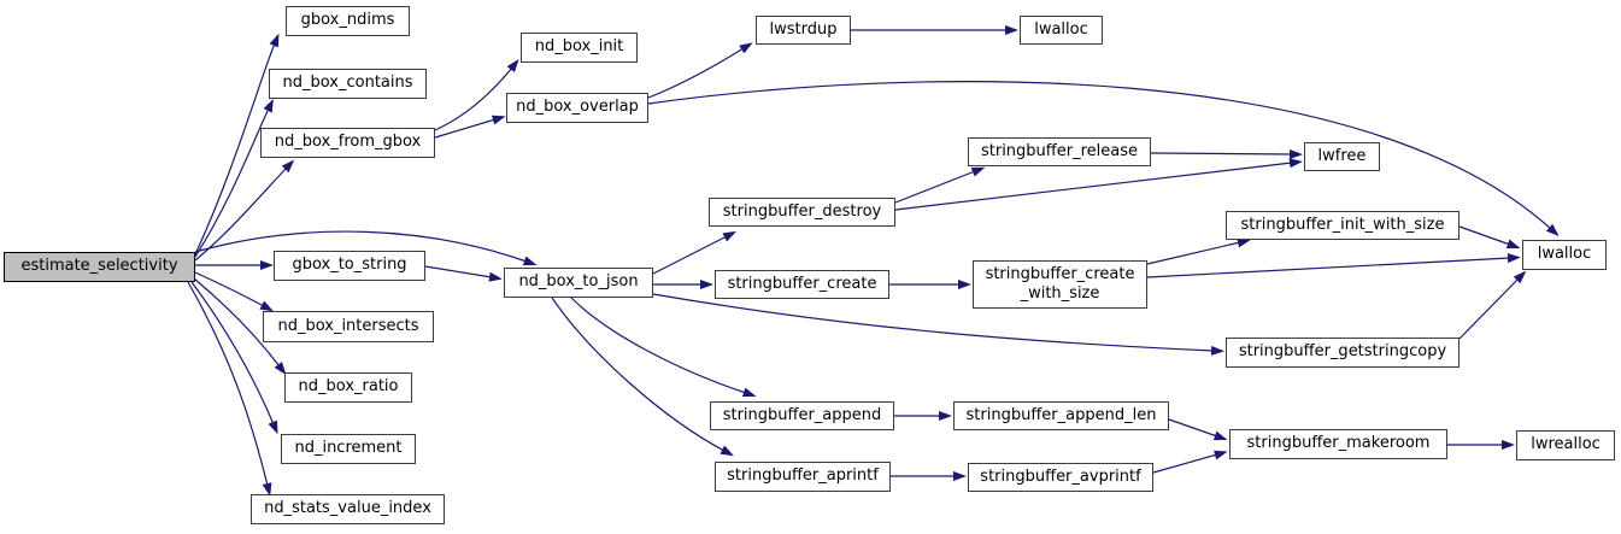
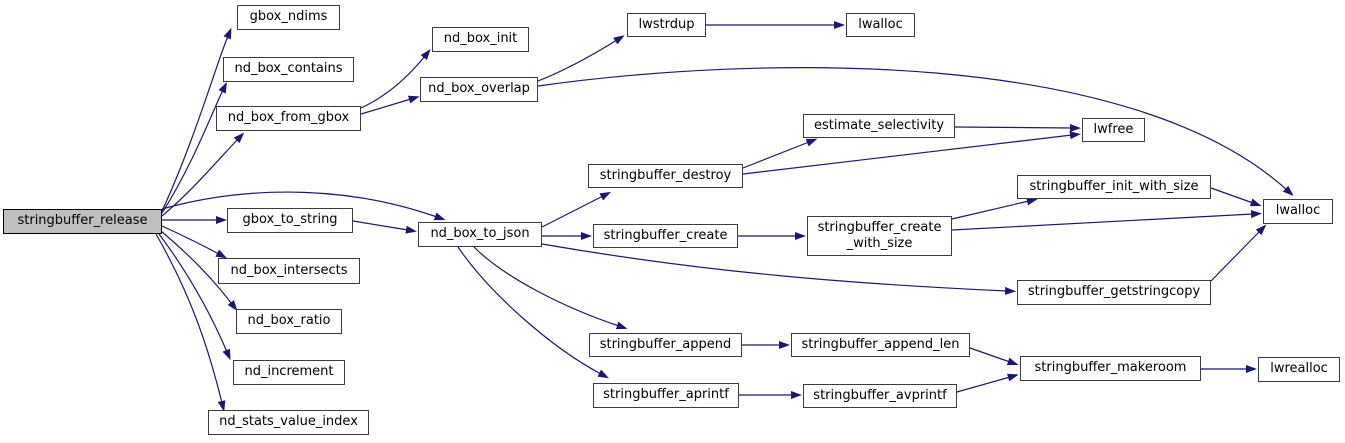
- estimate_selectivity
+ stringbuffer_release
  gbox_ndims
  nd_box_contains
  nd_box_from_gbox
  gbox_to_string
  nd_box_intersects
  nd_box_ratio
  nd_increment
  nd_stats_value_index
  nd_box_init
  nd_box_overlap
  nd_box_to_json
  lwstrdup
  lwalloc
- stringbuffer_release
+ estimate_selectivity
  lwfree
  stringbuffer_destroy
  stringbuffer_create
  stringbuffer_create
  _with_size
  stringbuffer_init_with_size
  lwalloc
  stringbuffer_getstringcopy
  stringbuffer_append
  stringbuffer_append_len
  stringbuffer_aprintf
  stringbuffer_avprintf
  stringbuffer_makeroom
  lwrealloc
